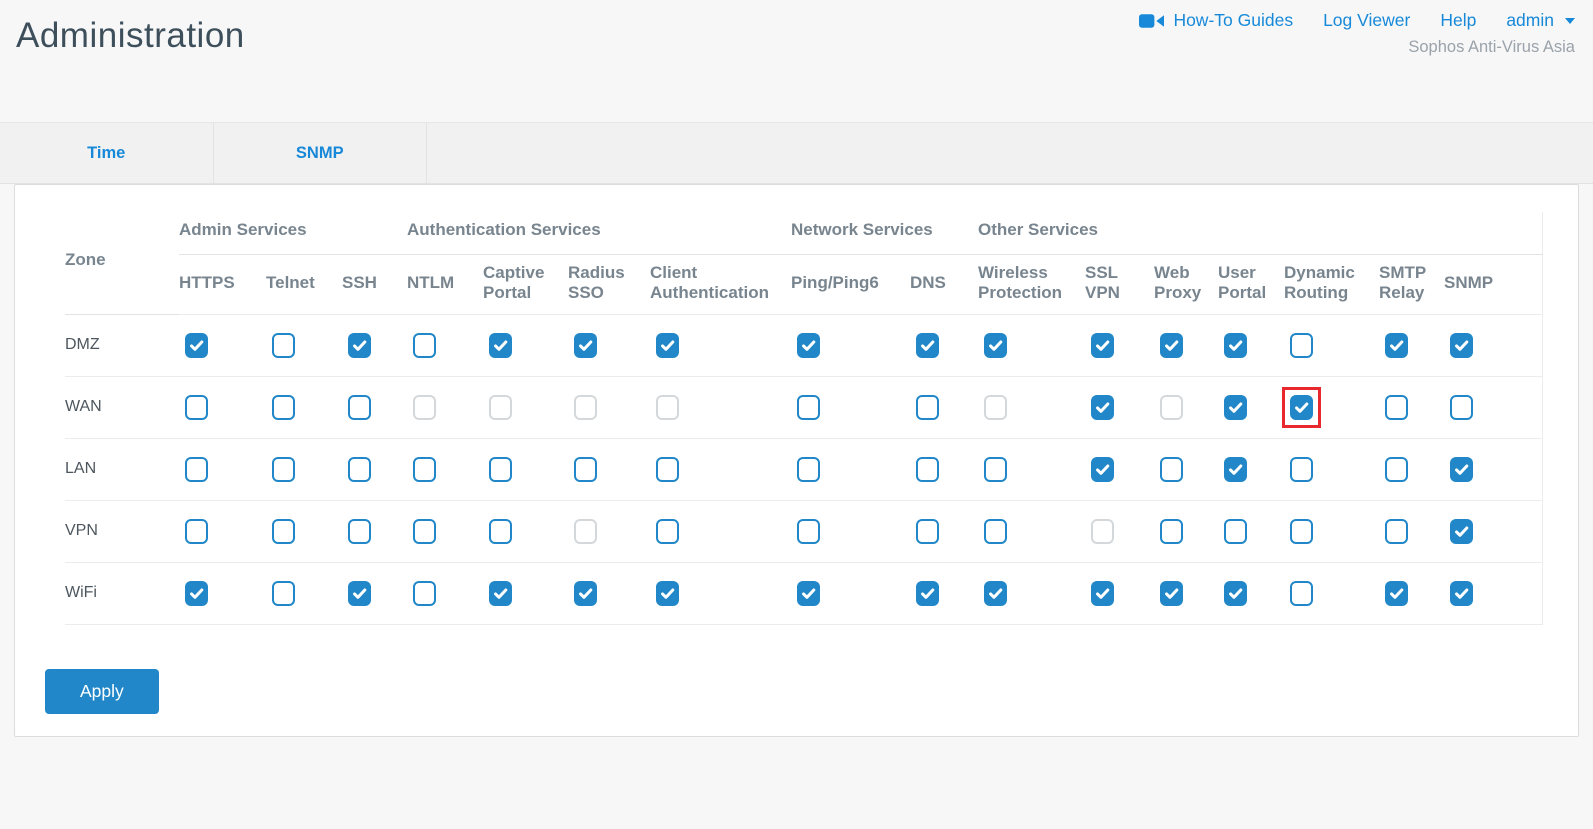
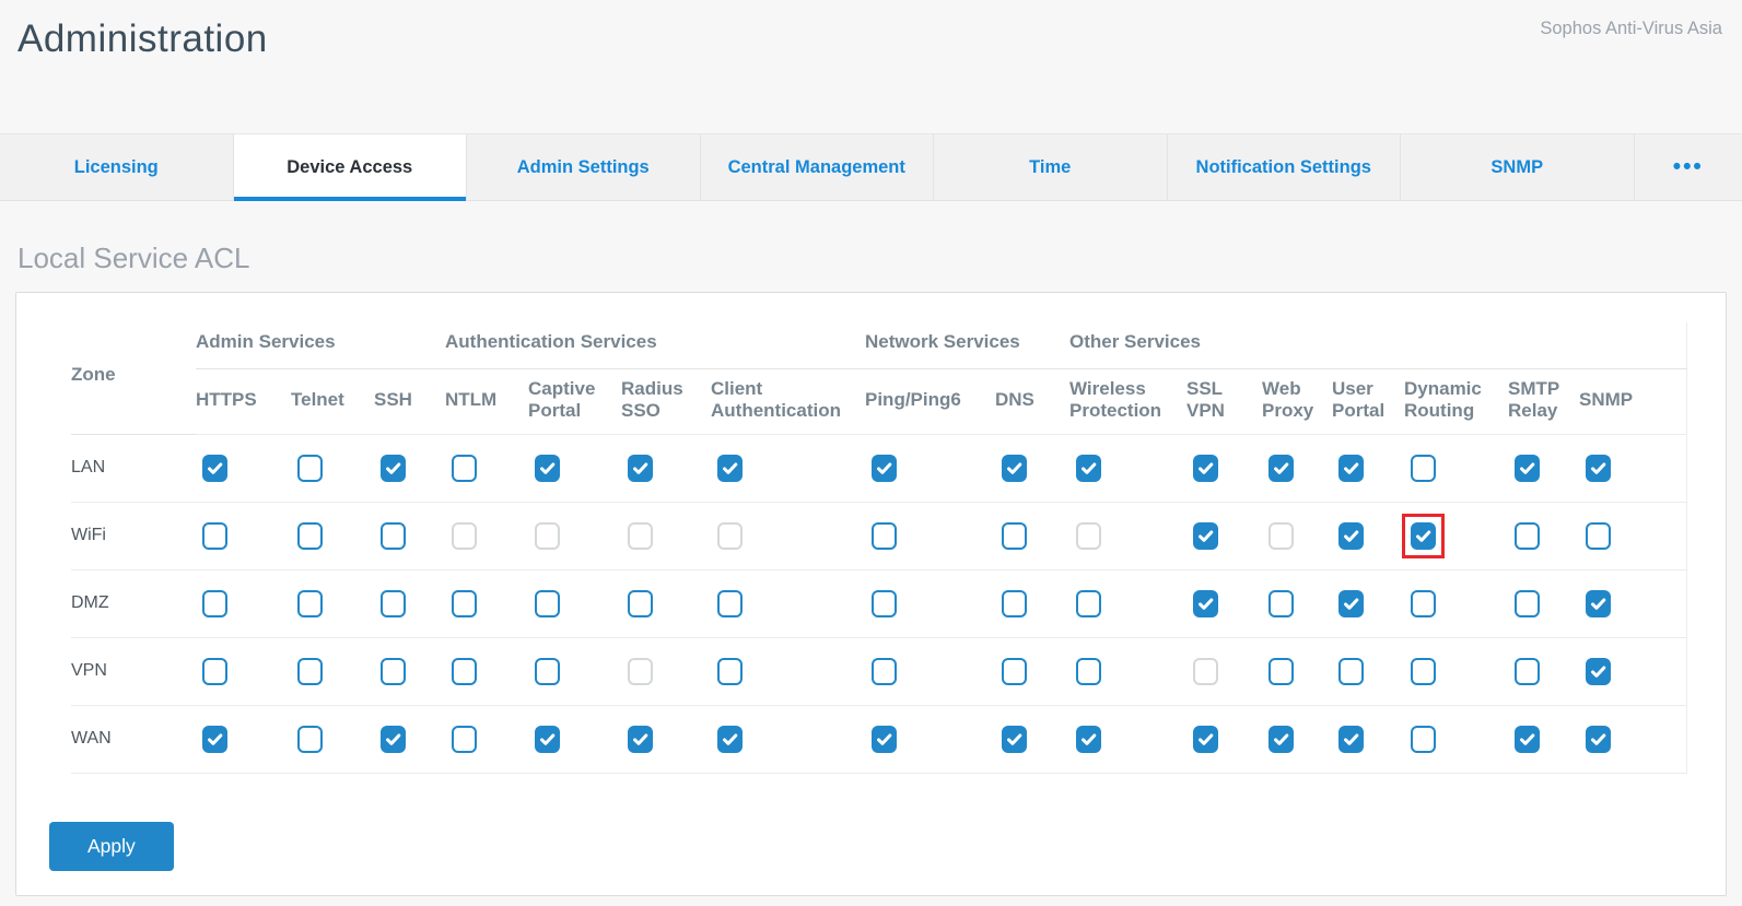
  Administration
- How-To Guides
- Log Viewer
- Help
- admin
  Sophos Anti-Virus Asia
+ Licensing
+ Device Access
+ Admin Settings
+ Central Management
  Time
+ Notification Settings
  SNMP
+ •••
+ Local Service ACL
  Zone	Admin Services	Authentication Services	Network Services	Other Services
  HTTPS	Telnet	SSH	NTLM	Captive Portal	Radius SSO	Client Authentication	Ping/Ping6	DNS	Wireless Protection	SSL VPN	Web Proxy	User Portal	Dynamic Routing	SMTP Relay	SNMP
- DMZ
+ LAN
- WAN
+ WiFi
- LAN
+ DMZ
  VPN
- WiFi
+ WAN
  Apply
